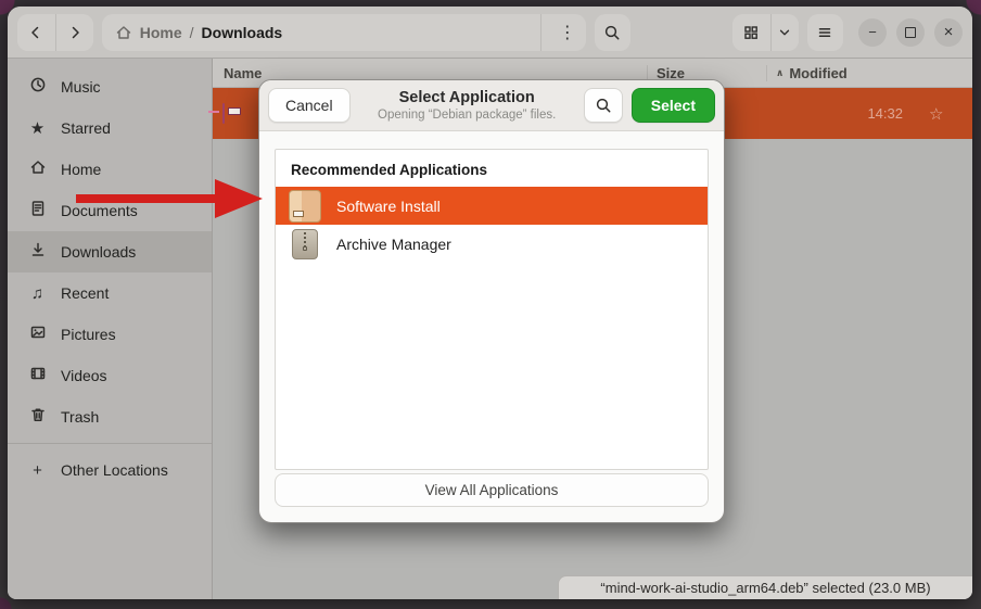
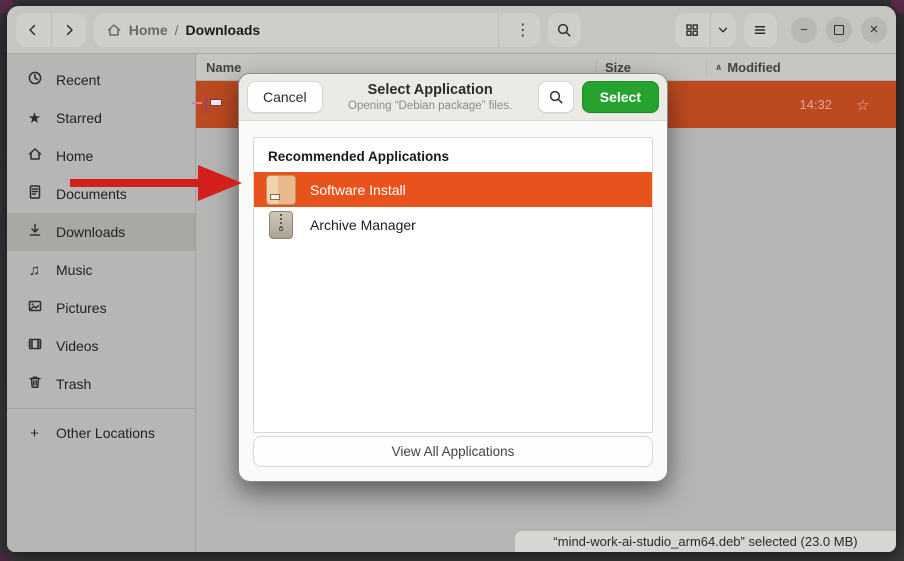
  Home
  /
  Downloads
  ⋮
  −
  ×
- Music
+ Recent
  ★
  Starred
  Home
  Documents
  Downloads
  ♫
- Recent
+ Music
  Pictures
  Videos
  Trash
  +
  Other Locations
  Name
  Size
  ∧
  Modified
  14:32
  ☆
  “mind-work-ai-studio_arm64.deb” selected (23.0 MB)
  Cancel
  Select Application
  Opening “Debian package” files.
  Select
  Recommended Applications
  Software Install
  Archive Manager
  View All Applications
